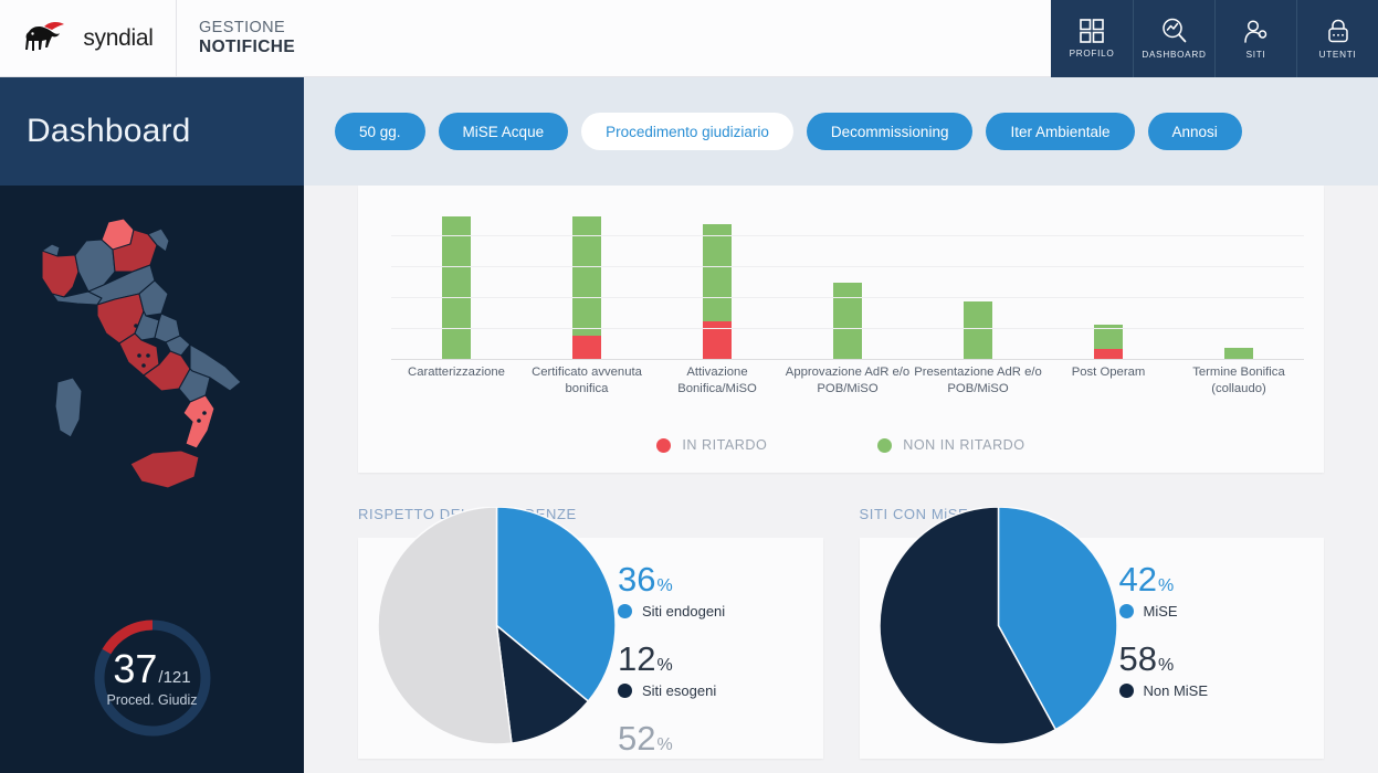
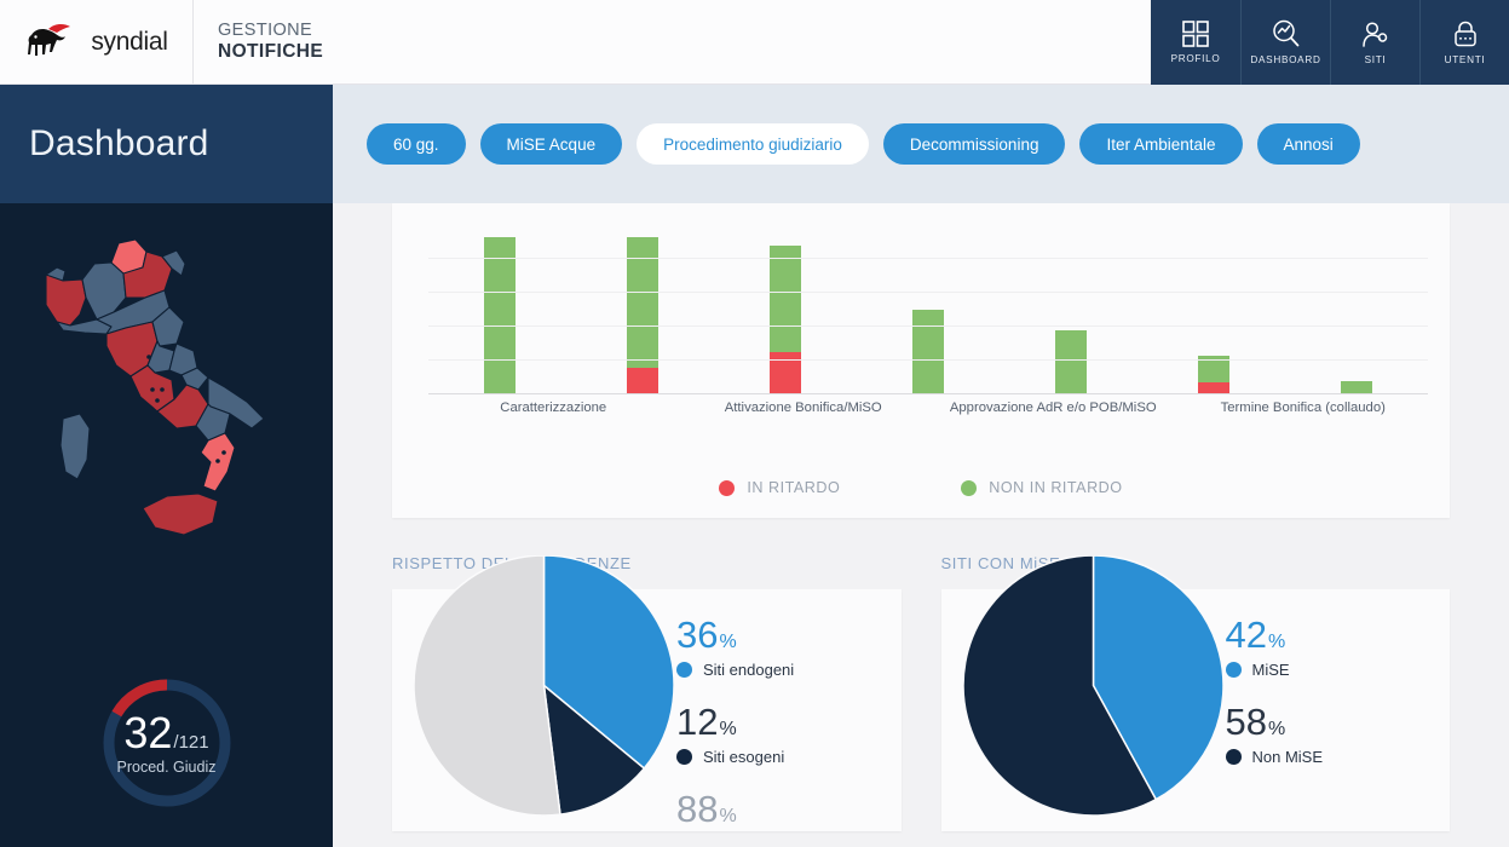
  syndial
  GESTIONE
  NOTIFICHE
  PROFILO
  DASHBOARD
  SITI
  UTENTI
  Dashboard
- 37
+ 32
  /121
  Proced. Giudiz
- 50 gg.
+ 60 gg.
  MiSE Acque
  Procedimento giudiziario
  Decommissioning
  Iter Ambientale
  Annosi
  Caratterizzazione
- Certificato avvenuta bonifica
  Attivazione Bonifica/MiSO
  Approvazione AdR e/o POB/MiSO
- Presentazione AdR e/o POB/MiSO
- Post Operam
  Termine Bonifica (collaudo)
  IN RITARDO
  NON IN RITARDO
  36
  %
  Siti endogeni
  12
  %
  Siti esogeni
- 52
+ 88
  %
  42
  %
  MiSE
  58
  %
  Non MiSE
